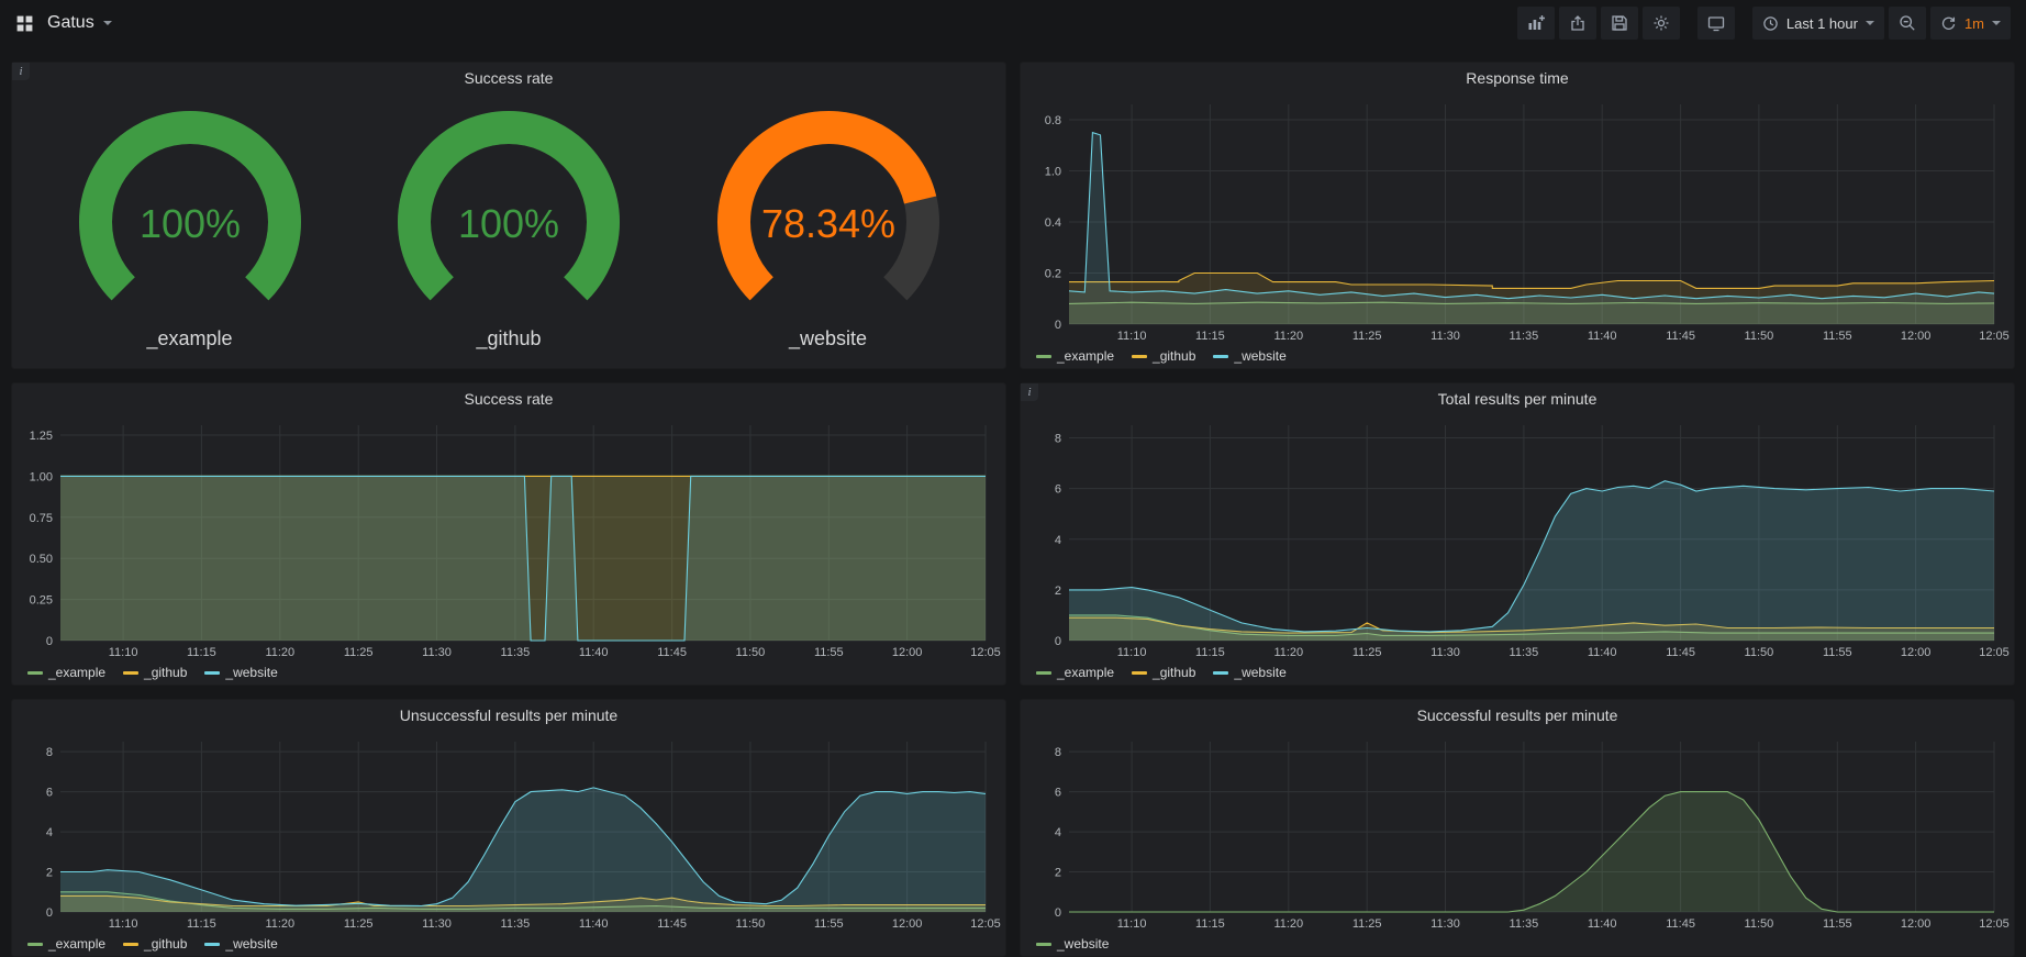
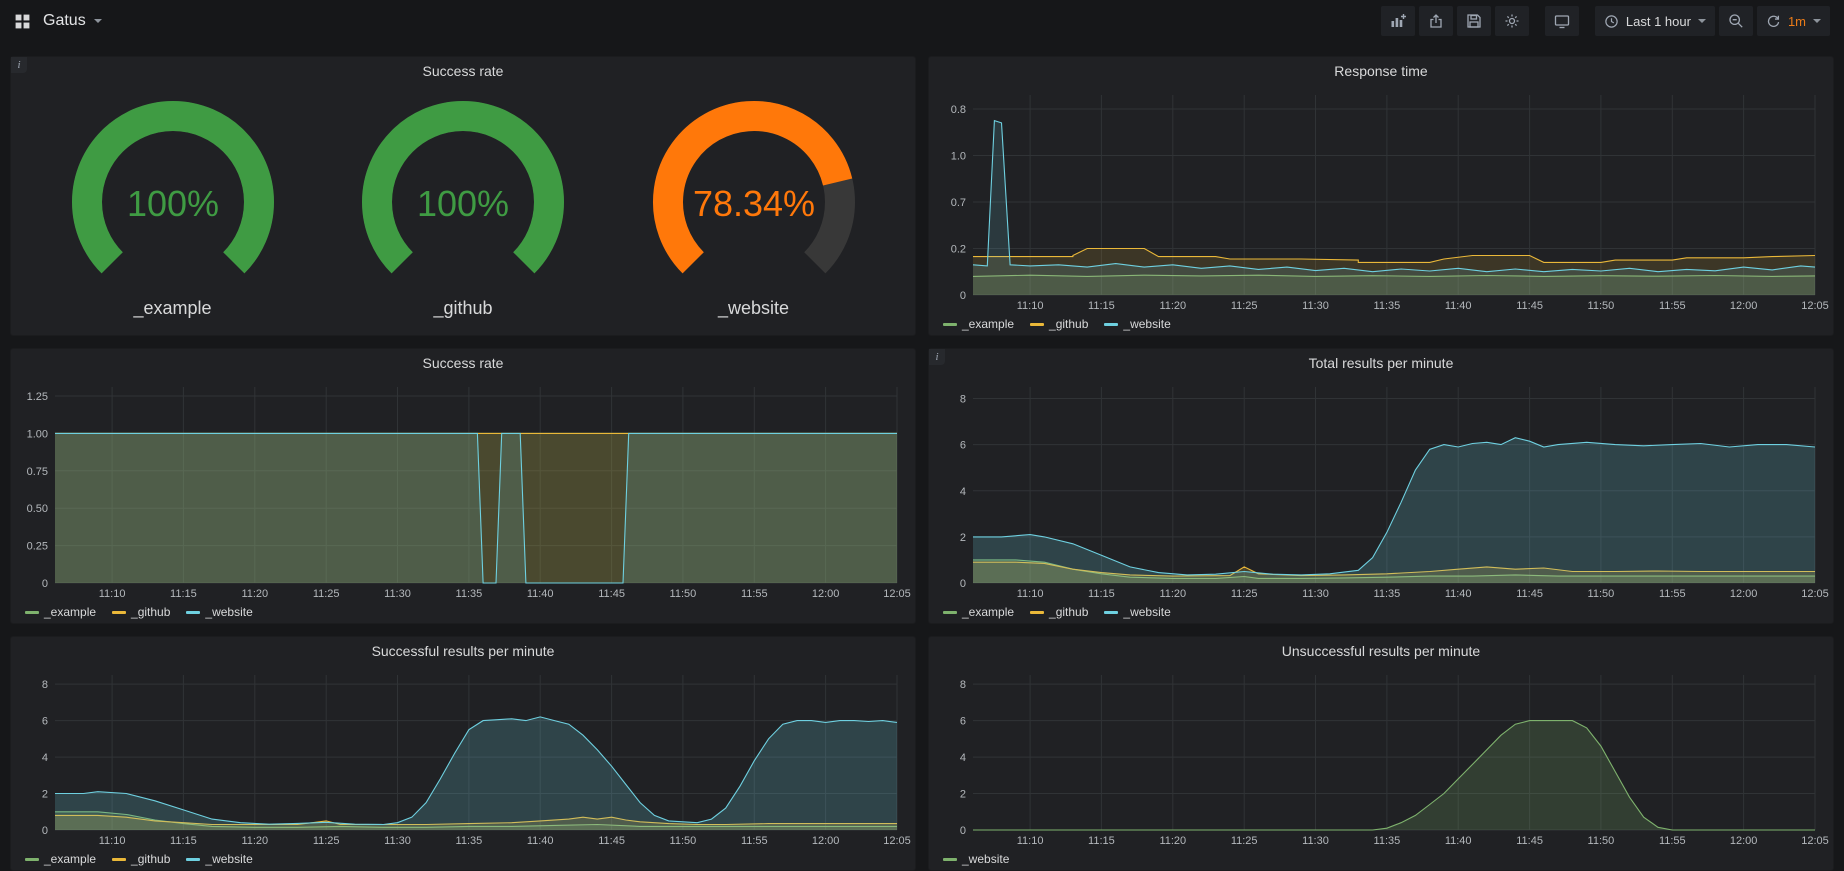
  Gatus
  Last 1 hour
  1m
  i
  Success rate
  100%
  _example
  100%
  _github
  78.34%
  _website
  Response time
  0
  0.2
- 0.4
+ 0.7
  1.0
  0.8
  11:10
  11:15
  11:20
  11:25
  11:30
  11:35
  11:40
  11:45
  11:50
  11:55
  12:00
  12:05
  _example
  _github
  _website
  Success rate
  0
  0.25
  0.50
  0.75
  1.00
  1.25
  11:10
  11:15
  11:20
  11:25
  11:30
  11:35
  11:40
  11:45
  11:50
  11:55
  12:00
  12:05
  _example
  _github
  _website
  i
  Total results per minute
  0
  2
  4
  6
  8
  11:10
  11:15
  11:20
  11:25
  11:30
  11:35
  11:40
  11:45
  11:50
  11:55
  12:00
  12:05
  _example
  _github
  _website
- Unsuccessful results per minute
+ Successful results per minute
  0
  2
  4
  6
  8
  11:10
  11:15
  11:20
  11:25
  11:30
  11:35
  11:40
  11:45
  11:50
  11:55
  12:00
  12:05
  _example
  _github
  _website
- Successful results per minute
+ Unsuccessful results per minute
  0
  2
  4
  6
  8
  11:10
  11:15
  11:20
  11:25
  11:30
  11:35
  11:40
  11:45
  11:50
  11:55
  12:00
  12:05
  _website
